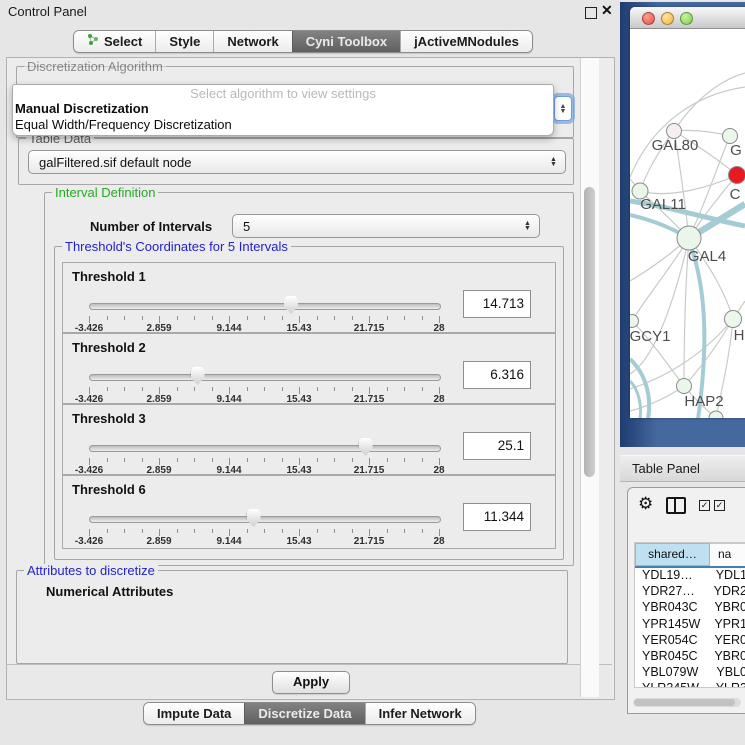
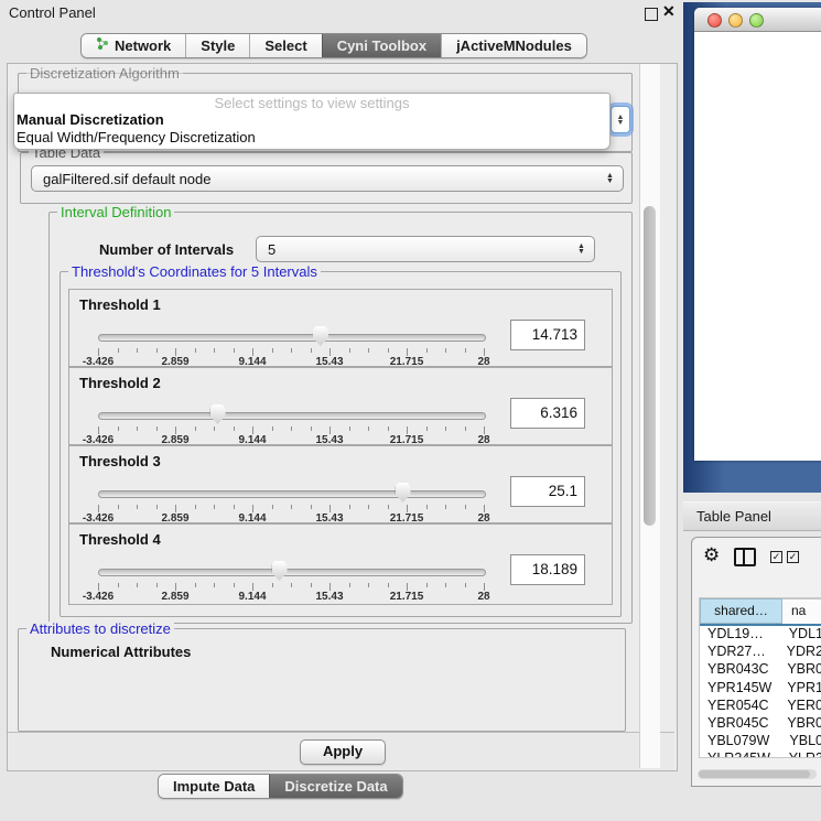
  Control Panel
  ✕
- Select
+ Network
  Style
- Network
+ Select
  Cyni Toolbox
  jActiveMNodules
  Discretization Algorithm
- Select algorithm to view settings
+ Select settings to view settings
  Manual Discretization
  Equal Width/Frequency Discretization
  Table Data
  galFiltered.sif default node
  Interval Definition
  Number of Intervals
  5
  Threshold's Coordinates for 5 Intervals
  Threshold 1
  -3.426
  2.859
  9.144
  15.43
  21.715
  28
  14.713
  Threshold 2
  -3.426
  2.859
  9.144
  15.43
  21.715
  28
  6.316
  Threshold 3
  -3.426
  2.859
  9.144
  15.43
  21.715
  28
  25.1
- Threshold 6
+ Threshold 4
  -3.426
  2.859
  9.144
  15.43
  21.715
  28
- 11.344
+ 18.189
  Attributes to discretize
  Numerical Attributes
  Apply
  Impute Data
  Discretize Data
- Infer Network
- GAL80
- G
- C
- GAL11
- GAL4
- GCY1
- H
- HAP2
  Table Panel
  ⚙
  ✓
  ✓
  shared…
  na
  YDL19…
  YDL1
  YDR27…
  YDR2
  YBR043C
  YBR0
  YPR145W
  YPR1
  YER054C
  YER0
  YBR045C
  YBR0
  YBL079W
  YBL0
